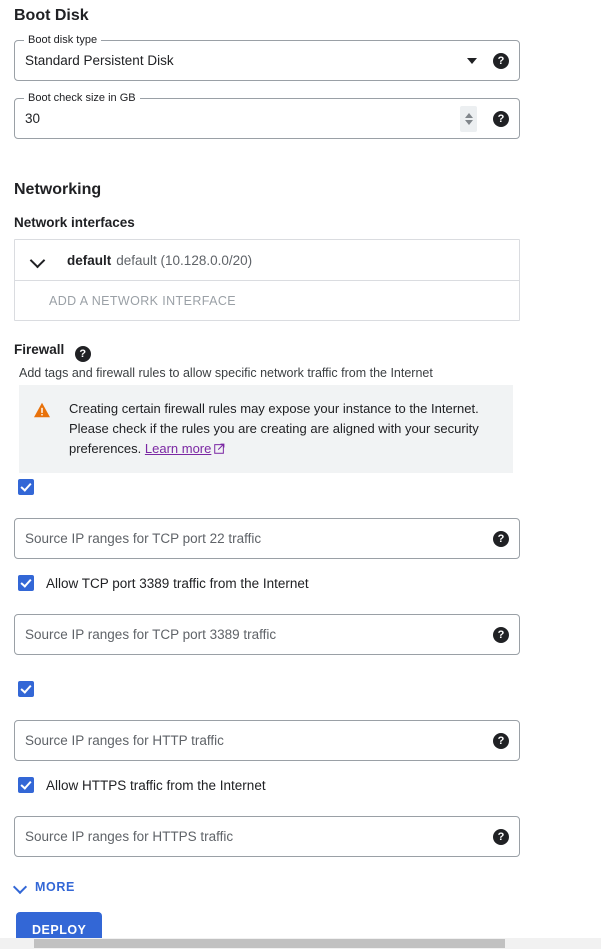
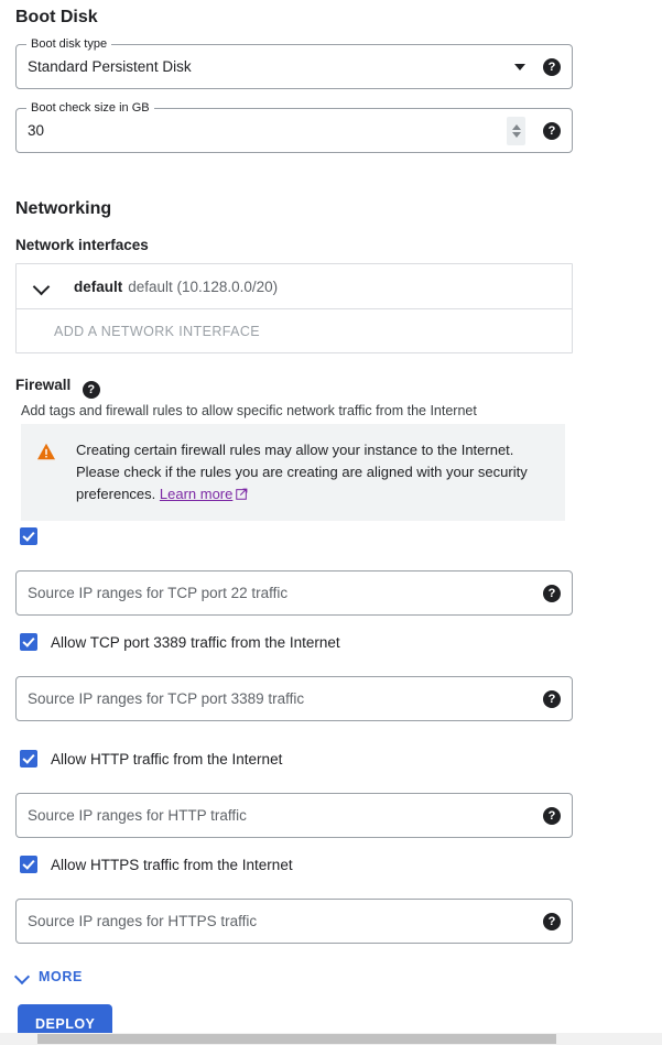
  Boot Disk
  Boot disk type
  Standard Persistent Disk
  ?
  Boot check size in GB
  30
  ?
  Networking
  Network interfaces
  default
  default (10.128.0.0/20)
  ADD A NETWORK INTERFACE
  Firewall ?
  Add tags and firewall rules to allow specific network traffic from the Internet
- Creating certain firewall rules may expose your instance to the Internet. Please check if the rules you are creating are aligned with your security preferences. Learn more
+ Creating certain firewall rules may allow your instance to the Internet. Please check if the rules you are creating are aligned with your security preferences. Learn more
  Source IP ranges for TCP port 22 traffic
  ?
  Allow TCP port 3389 traffic from the Internet
  Source IP ranges for TCP port 3389 traffic
  ?
+ Allow HTTP traffic from the Internet
  Source IP ranges for HTTP traffic
  ?
  Allow HTTPS traffic from the Internet
  Source IP ranges for HTTPS traffic
  ?
  MORE
  DEPLOY
